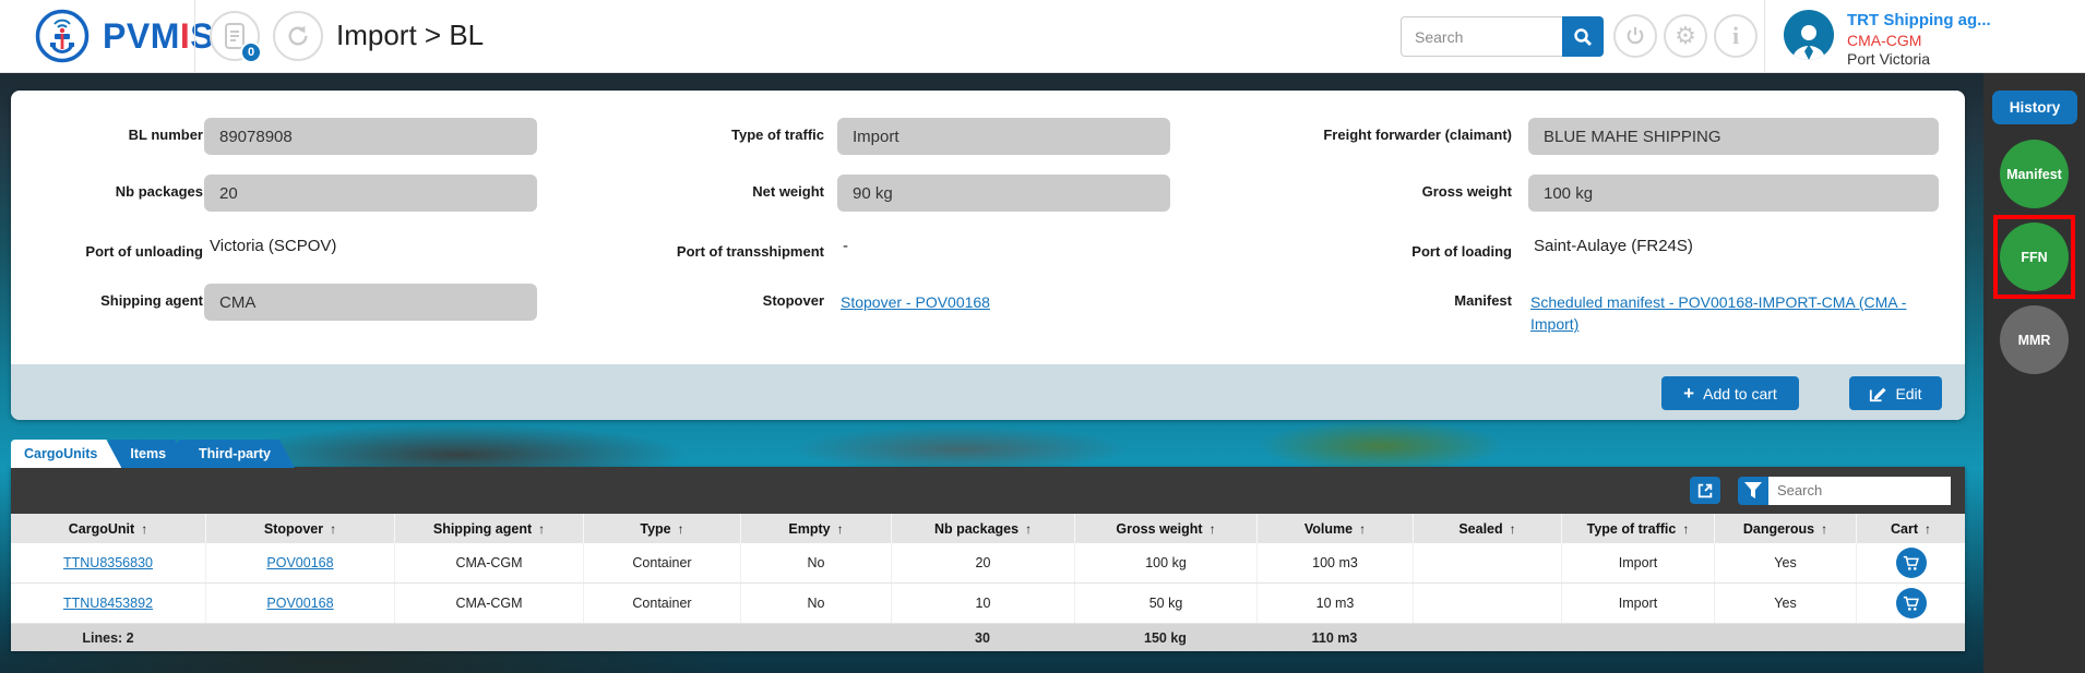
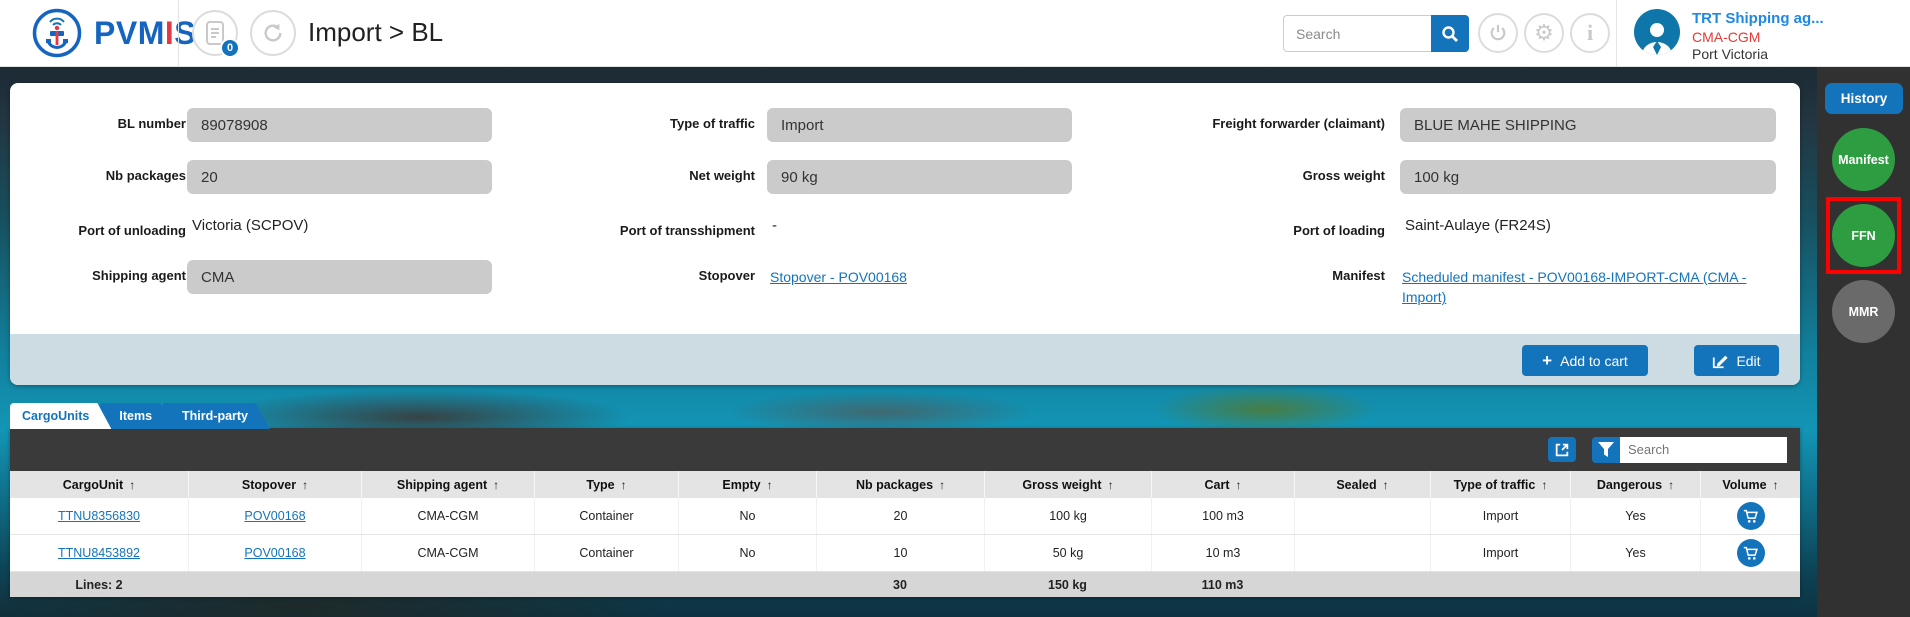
  PVMIS
  0
  Import > BL
  Search
  ⚙
  i
  TRT Shipping ag...
  CMA-CGM
  Port Victoria
  BL number
  89078908
  Nb packages
  20
  Port of unloading
  Victoria (SCPOV)
  Shipping agent
  CMA
  Type of traffic
  Import
  Net weight
  90 kg
  Port of transshipment
  -
  Stopover
  Stopover - POV00168
  Freight forwarder (claimant)
  BLUE MAHE SHIPPING
  Gross weight
  100 kg
  Port of loading
  Saint-Aulaye (FR24S)
  Manifest
  Scheduled manifest - POV00168-IMPORT-CMA (CMA - Import)
  +
  Add to cart
  Edit
  CargoUnits
  Items
  Third-party
  Search
  CargoUnit
  ↑
  Stopover
  ↑
  Shipping agent
  ↑
  Type
  ↑
  Empty
  ↑
  Nb packages
  ↑
  Gross weight
  ↑
- Volume
+ Cart
  ↑
  Sealed
  ↑
  Type of traffic
  ↑
  Dangerous
  ↑
- Cart
+ Volume
  ↑
  TTNU8356830
  POV00168
  CMA-CGM
  Container
  No
  20
  100 kg
  100 m3
  Import
  Yes
  TTNU8453892
  POV00168
  CMA-CGM
  Container
  No
  10
  50 kg
  10 m3
  Import
  Yes
  Lines: 2
  30
  150 kg
  110 m3
  History
  Manifest
  FFN
  MMR
